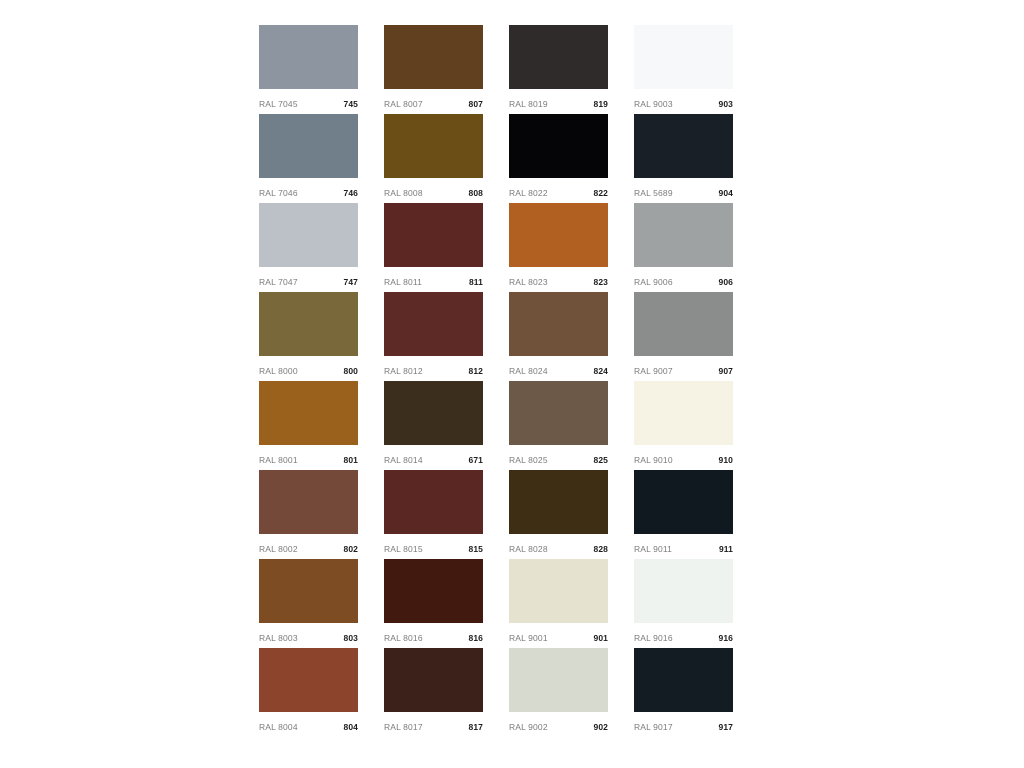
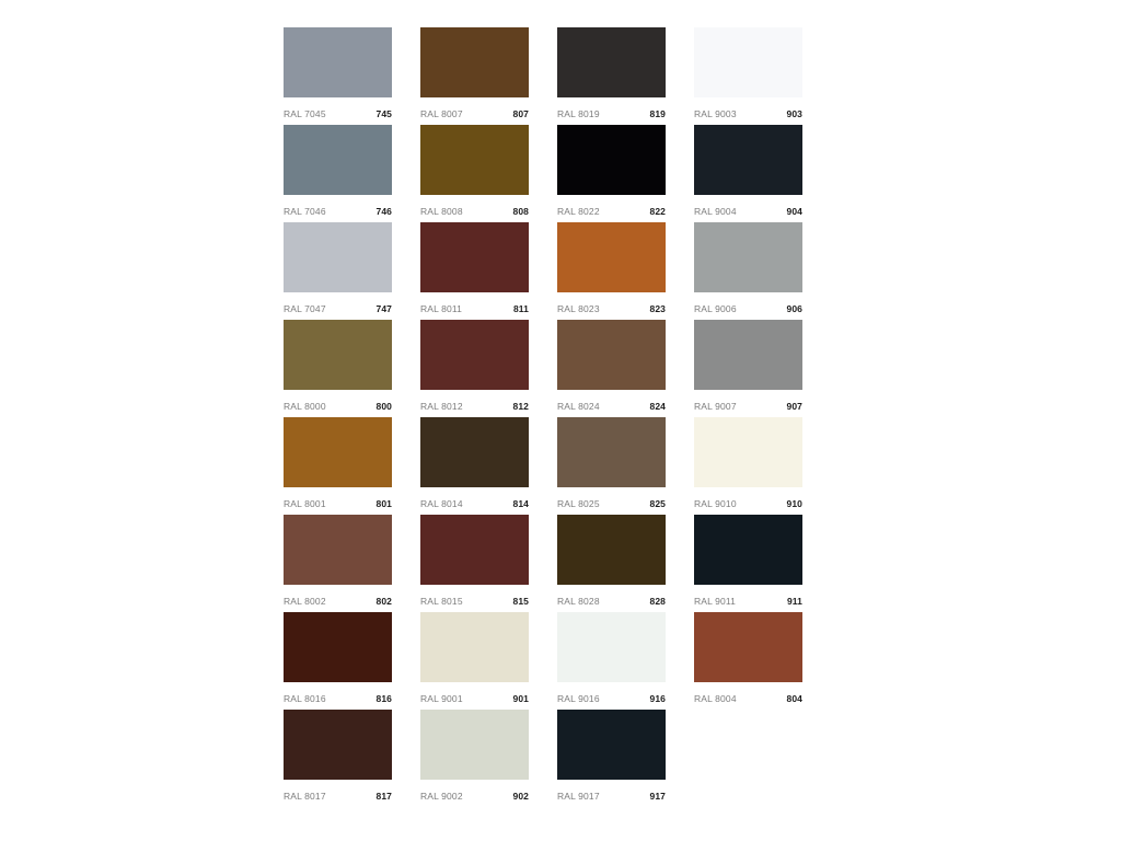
  RAL 7045
  745
  RAL 8007
  807
  RAL 8019
  819
  RAL 9003
  903
  RAL 7046
  746
  RAL 8008
  808
  RAL 8022
  822
- RAL 5689
+ RAL 9004
  904
  RAL 7047
  747
  RAL 8011
  811
  RAL 8023
  823
  RAL 9006
  906
  RAL 8000
  800
  RAL 8012
  812
  RAL 8024
  824
  RAL 9007
  907
  RAL 8001
  801
  RAL 8014
- 671
+ 814
  RAL 8025
  825
  RAL 9010
  910
  RAL 8002
  802
  RAL 8015
  815
  RAL 8028
  828
  RAL 9011
  911
- RAL 8003
- 803
  RAL 8016
  816
  RAL 9001
  901
  RAL 9016
  916
  RAL 8004
  804
  RAL 8017
  817
  RAL 9002
  902
  RAL 9017
  917
